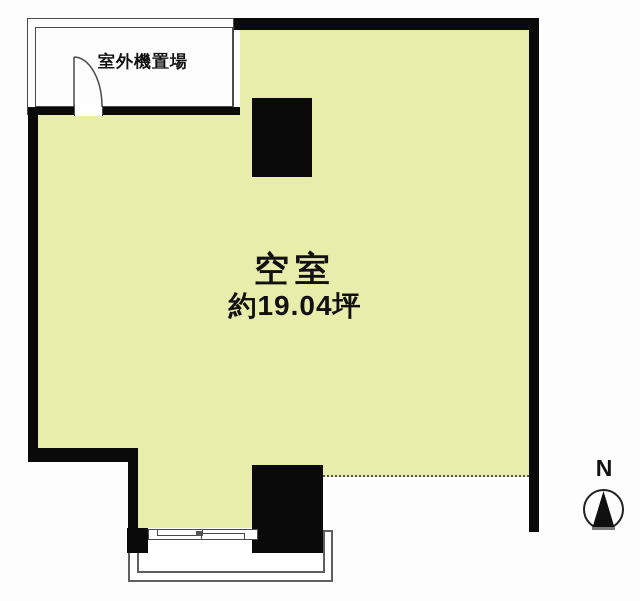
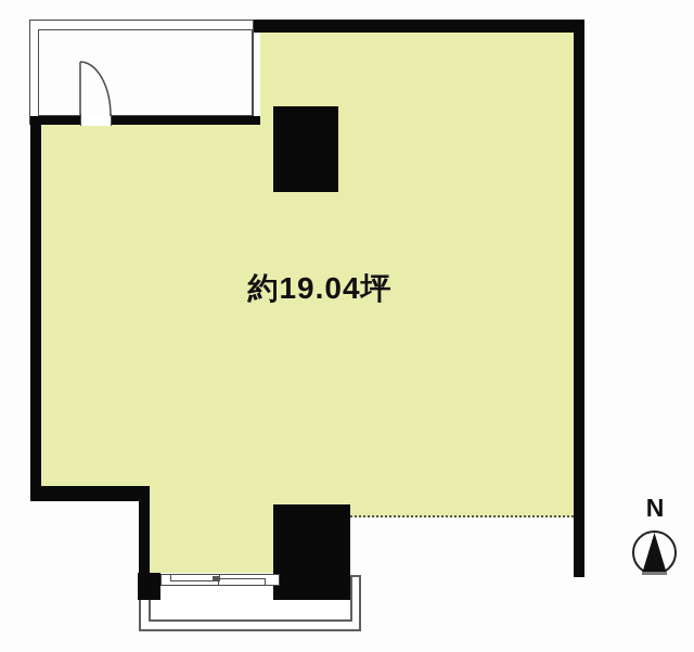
- 室外機置場
- 空室
  約19.04坪
  N
